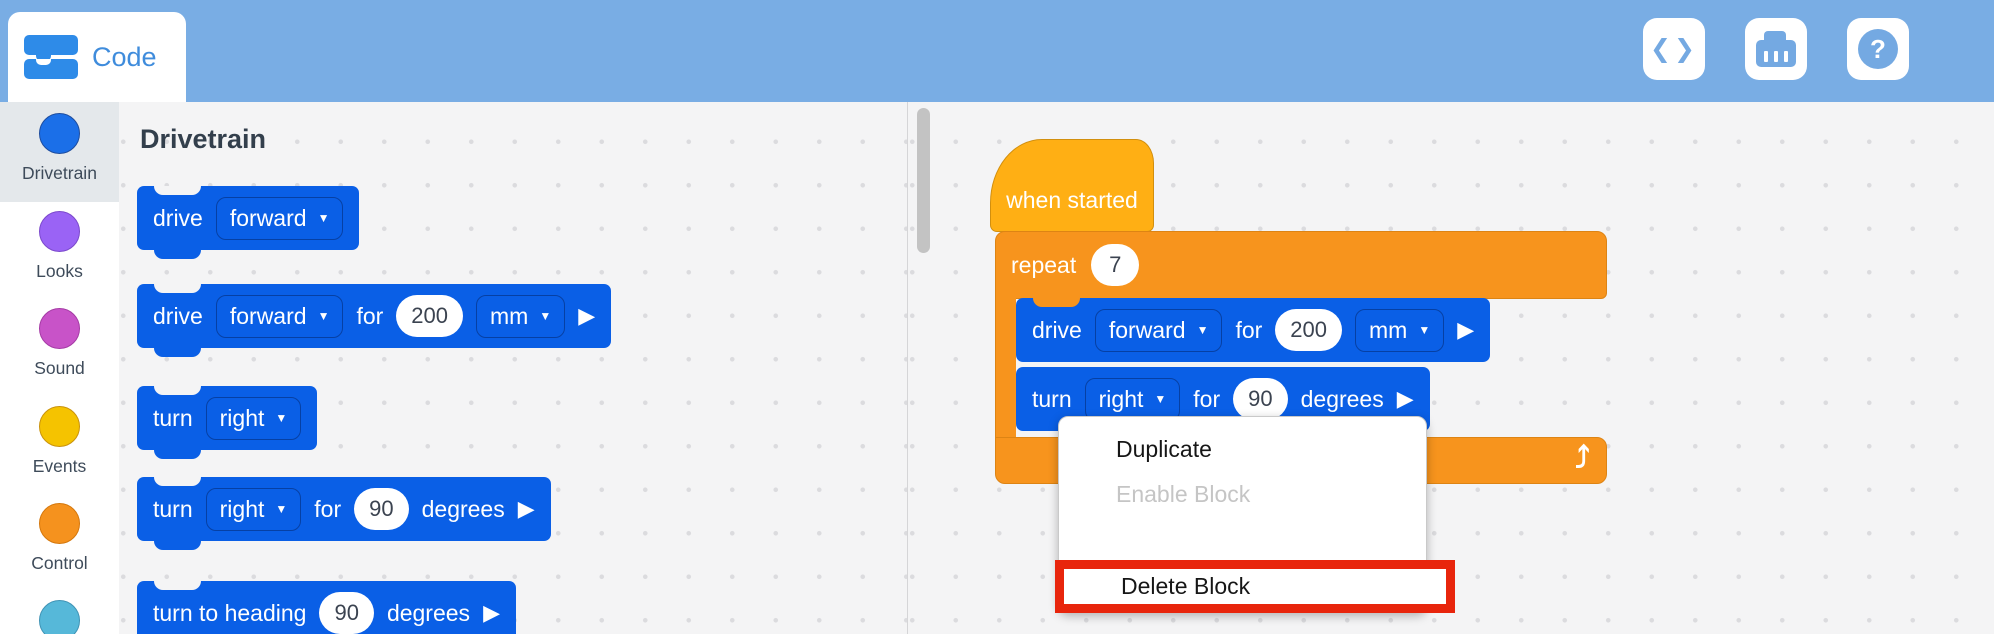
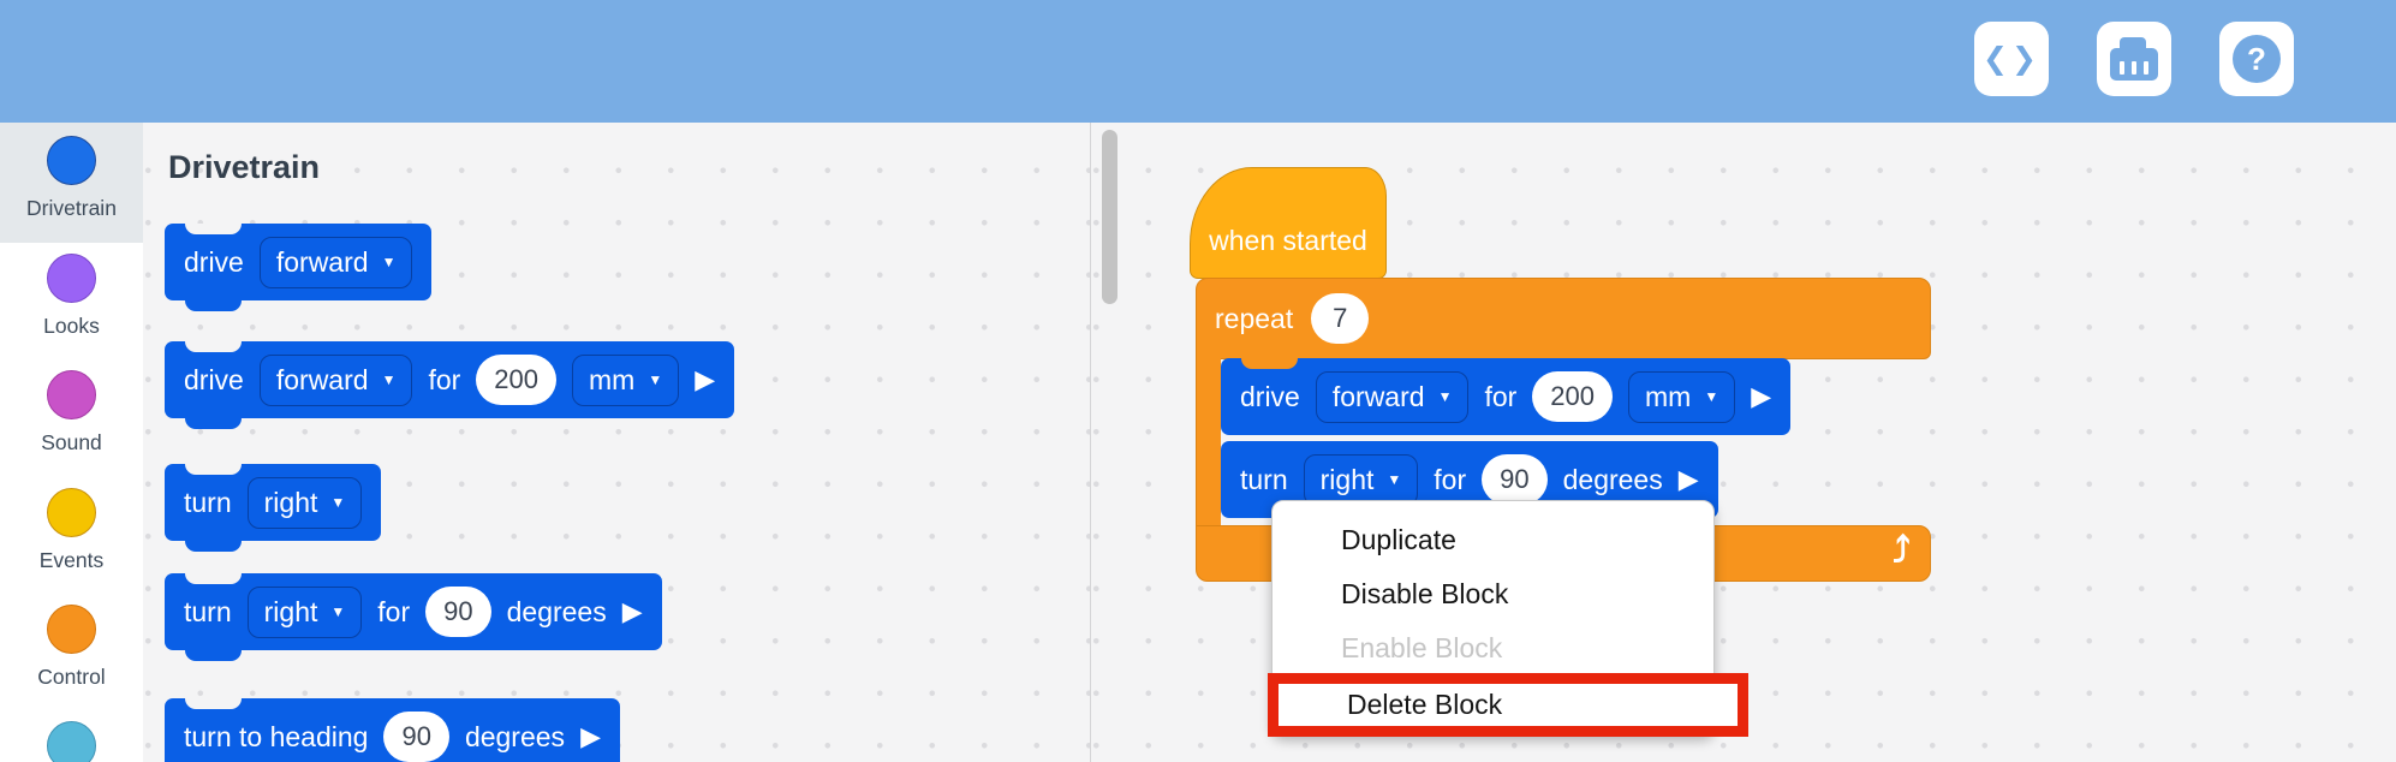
- Code
  ❮❯
  ?
  Drivetrain
  Looks
  Sound
  Events
  Control
  Drivetrain
  drive
  forward
  ▼
  drive
  forward
  ▼
  for
  200
  mm
  ▼
  ▶
  turn
  right
  ▼
  turn
  right
  ▼
  for
  90
  degrees
  ▶
  turn to heading
  90
  degrees
  ▶
  when started
  repeat
  7
  ⤴
  drive
  forward
  ▼
  for
  200
  mm
  ▼
  ▶
  turn
  right
  ▼
  for
  90
  degrees
  ▶
  Duplicate
+ Disable Block
  Enable Block
  Delete Block
